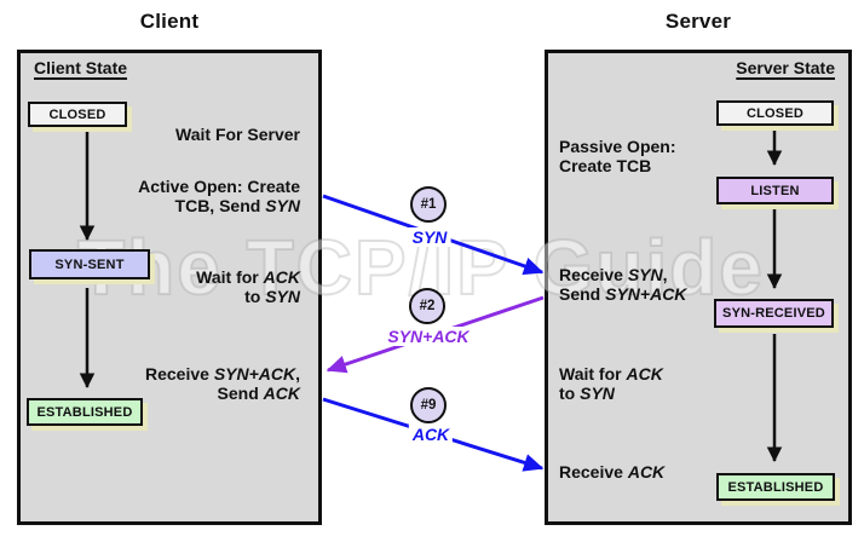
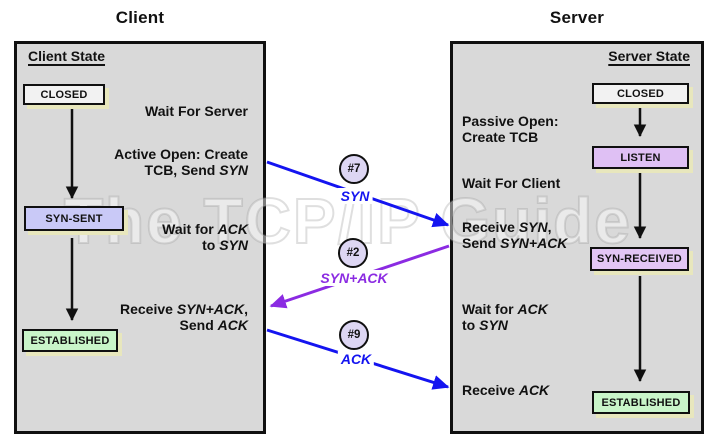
  Client
  Server
  he TCP/IP Guide
  Client State
  CLOSED
  SYN-SENT
  ESTABLISHED
  Wait For Server
  Active Open: Create
  TCB, Send SYN
  Wait for ACK
  to SYN
  Receive SYN+ACK,
  Send ACK
  Server State
  CLOSED
  LISTEN
  SYN-RECEIVED
  ESTABLISHED
  Passive Open:
  Create TCB
+ Wait For Client
  Receive SYN,
  Send SYN+ACK
  Wait for ACK
  to SYN
  Receive ACK
- #1
+ #7
  #2
  #9
  SYN
  SYN+ACK
  ACK
